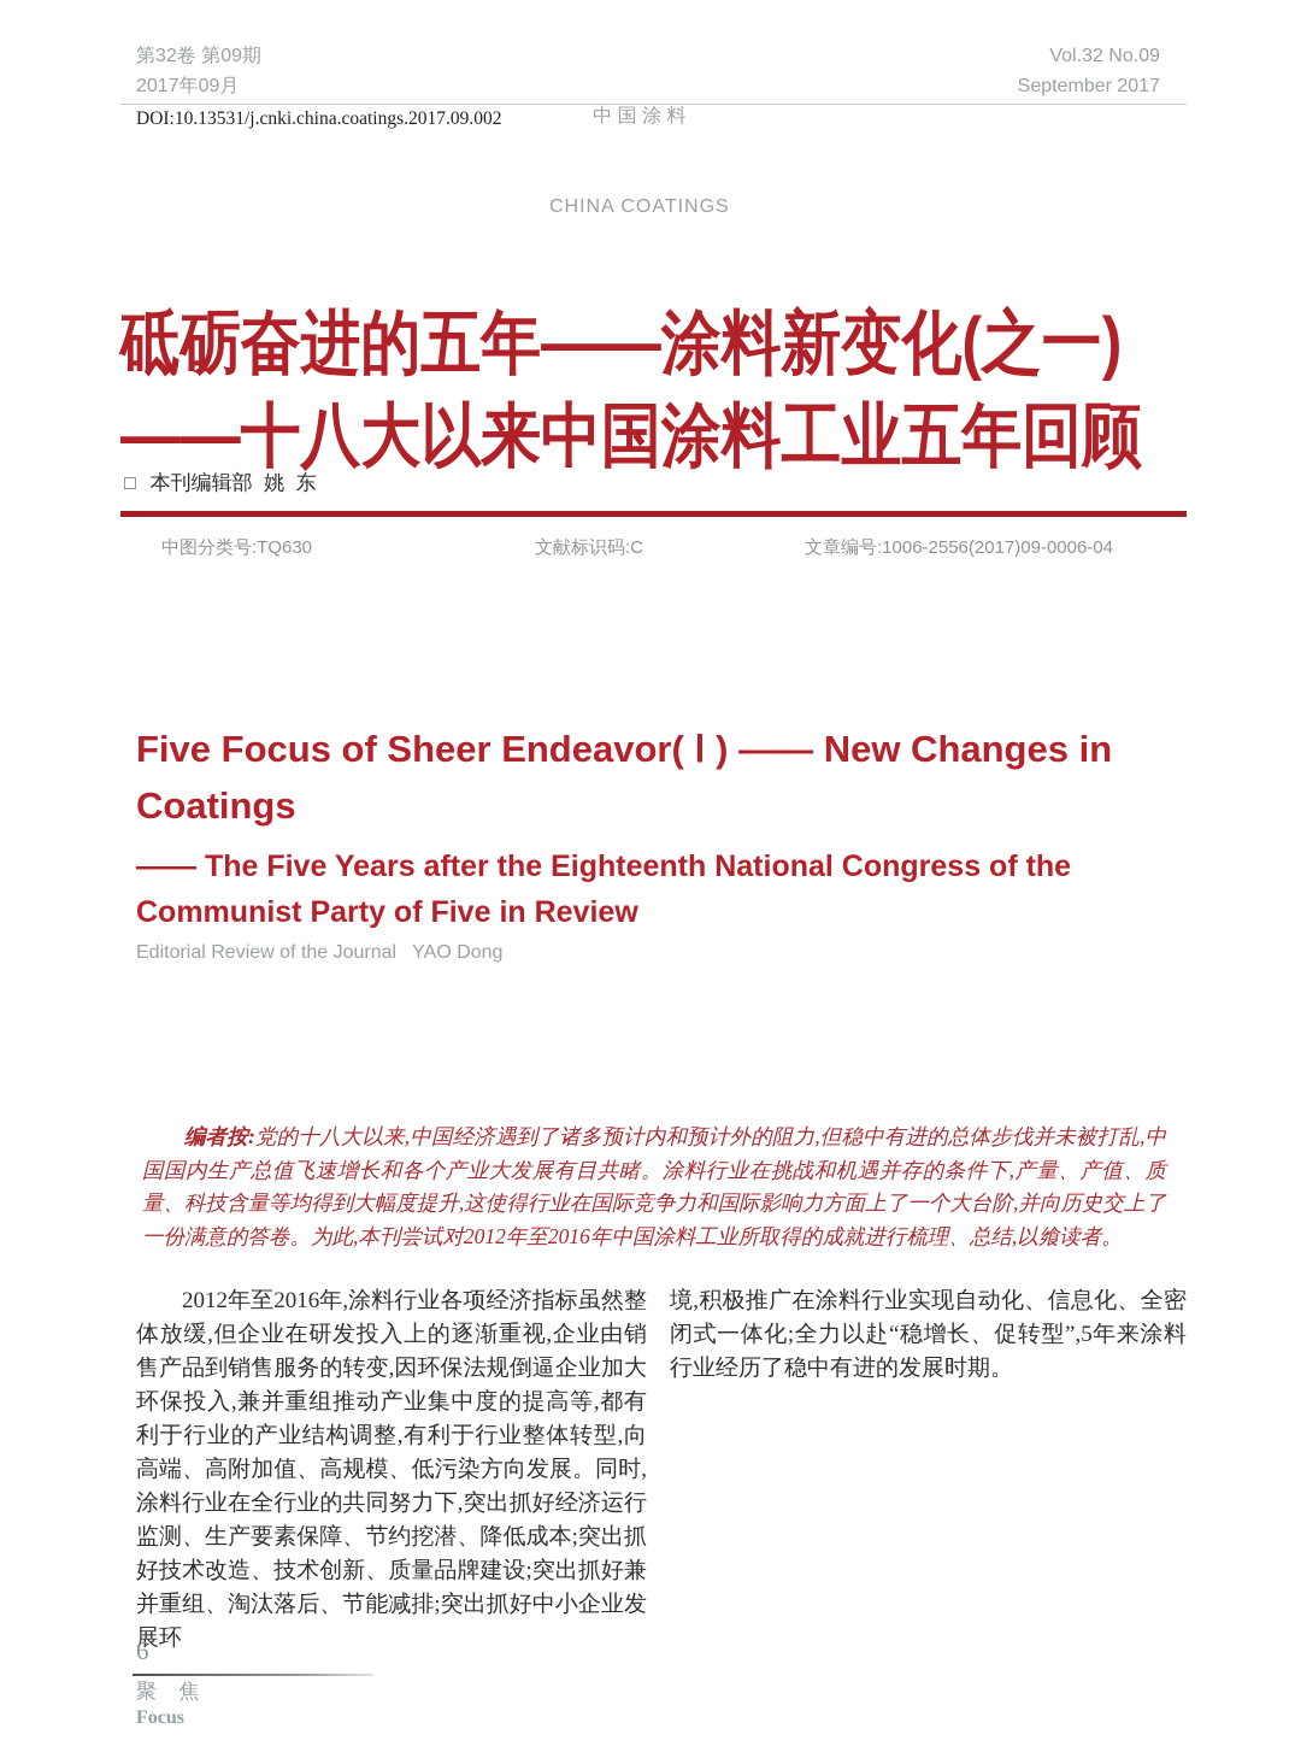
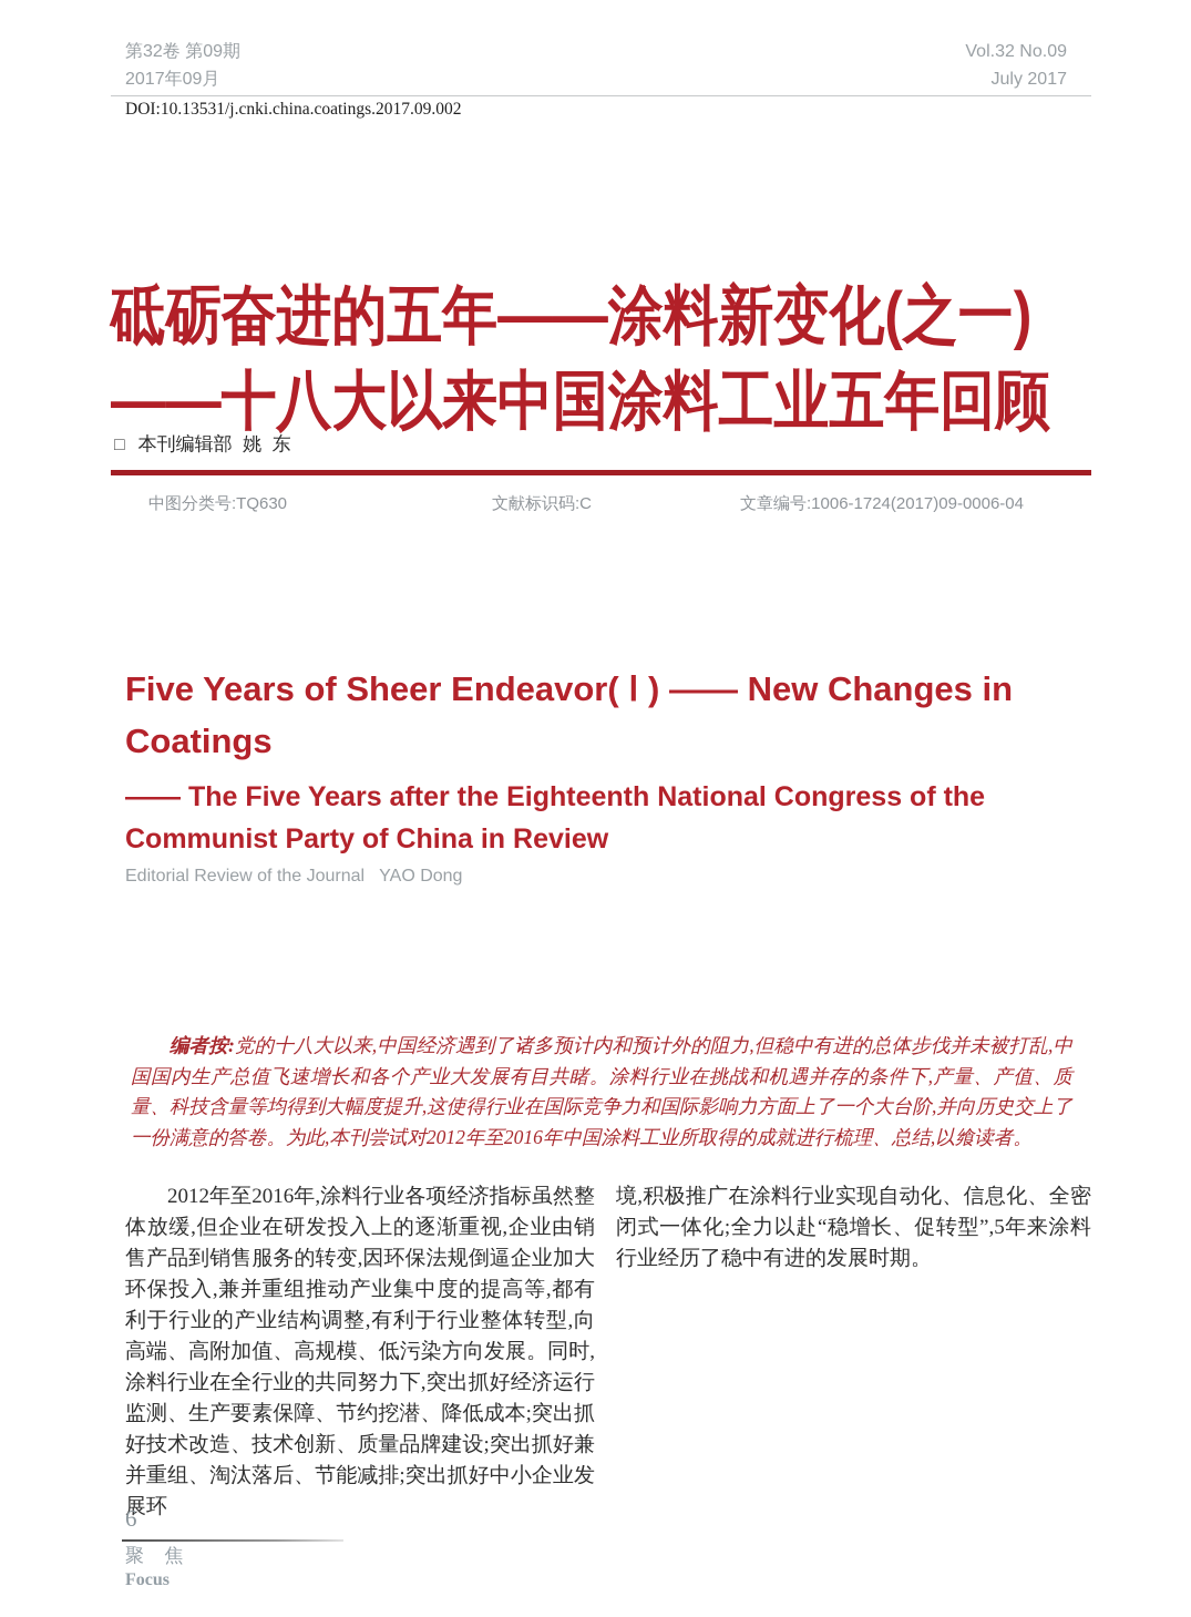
  第32卷 第09期
  2017年09月
- 中 国 涂 料
- CHINA COATINGS
  Vol.32 No.09
- September 2017
+ July 2017
  DOI:10.13531/j.cnki.china.coatings.2017.09.002
  砥砺奋进的五年——涂料新变化(之一)
  ——十八大以来中国涂料工业五年回顾
  □ 本刊编辑部 姚 东
  中图分类号:TQ630
  文献标识码:C
- 文章编号:1006-2556(2017)09-0006-04
+ 文章编号:1006-1724(2017)09-0006-04
- Five Focus of Sheer Endeavor( Ⅰ ) —— New Changes in Coatings
+ Five Years of Sheer Endeavor( Ⅰ ) —— New Changes in Coatings
- —— The Five Years after the Eighteenth National Congress of the Communist Party of Five in Review
+ —— The Five Years after the Eighteenth National Congress of the Communist Party of China in Review
  Editorial Review of the Journal YAO Dong
  编者按:党的十八大以来,中国经济遇到了诸多预计内和预计外的阻力,但稳中有进的总体步伐并未被打乱,中国国内生产总值飞速增长和各个产业大发展有目共睹。涂料行业在挑战和机遇并存的条件下,产量、产值、质量、科技含量等均得到大幅度提升,这使得行业在国际竞争力和国际影响力方面上了一个大台阶,并向历史交上了一份满意的答卷。为此,本刊尝试对2012年至2016年中国涂料工业所取得的成就进行梳理、总结,以飨读者。
  2012年至2016年,涂料行业各项经济指标虽然整体放缓,但企业在研发投入上的逐渐重视,企业由销售产品到销售服务的转变,因环保法规倒逼企业加大环保投入,兼并重组推动产业集中度的提高等,都有利于行业的产业结构调整,有利于行业整体转型,向高端、高附加值、高规模、低污染方向发展。同时,涂料行业在全行业的共同努力下,突出抓好经济运行监测、生产要素保障、节约挖潜、降低成本;突出抓好技术改造、技术创新、质量品牌建设;突出抓好兼并重组、淘汰落后、节能减排;突出抓好中小企业发展环
  境,积极推广在涂料行业实现自动化、信息化、全密闭式一体化;全力以赴“稳增长、促转型”,5年来涂料行业经历了稳中有进的发展时期。
  6
  聚 焦
  Focus
